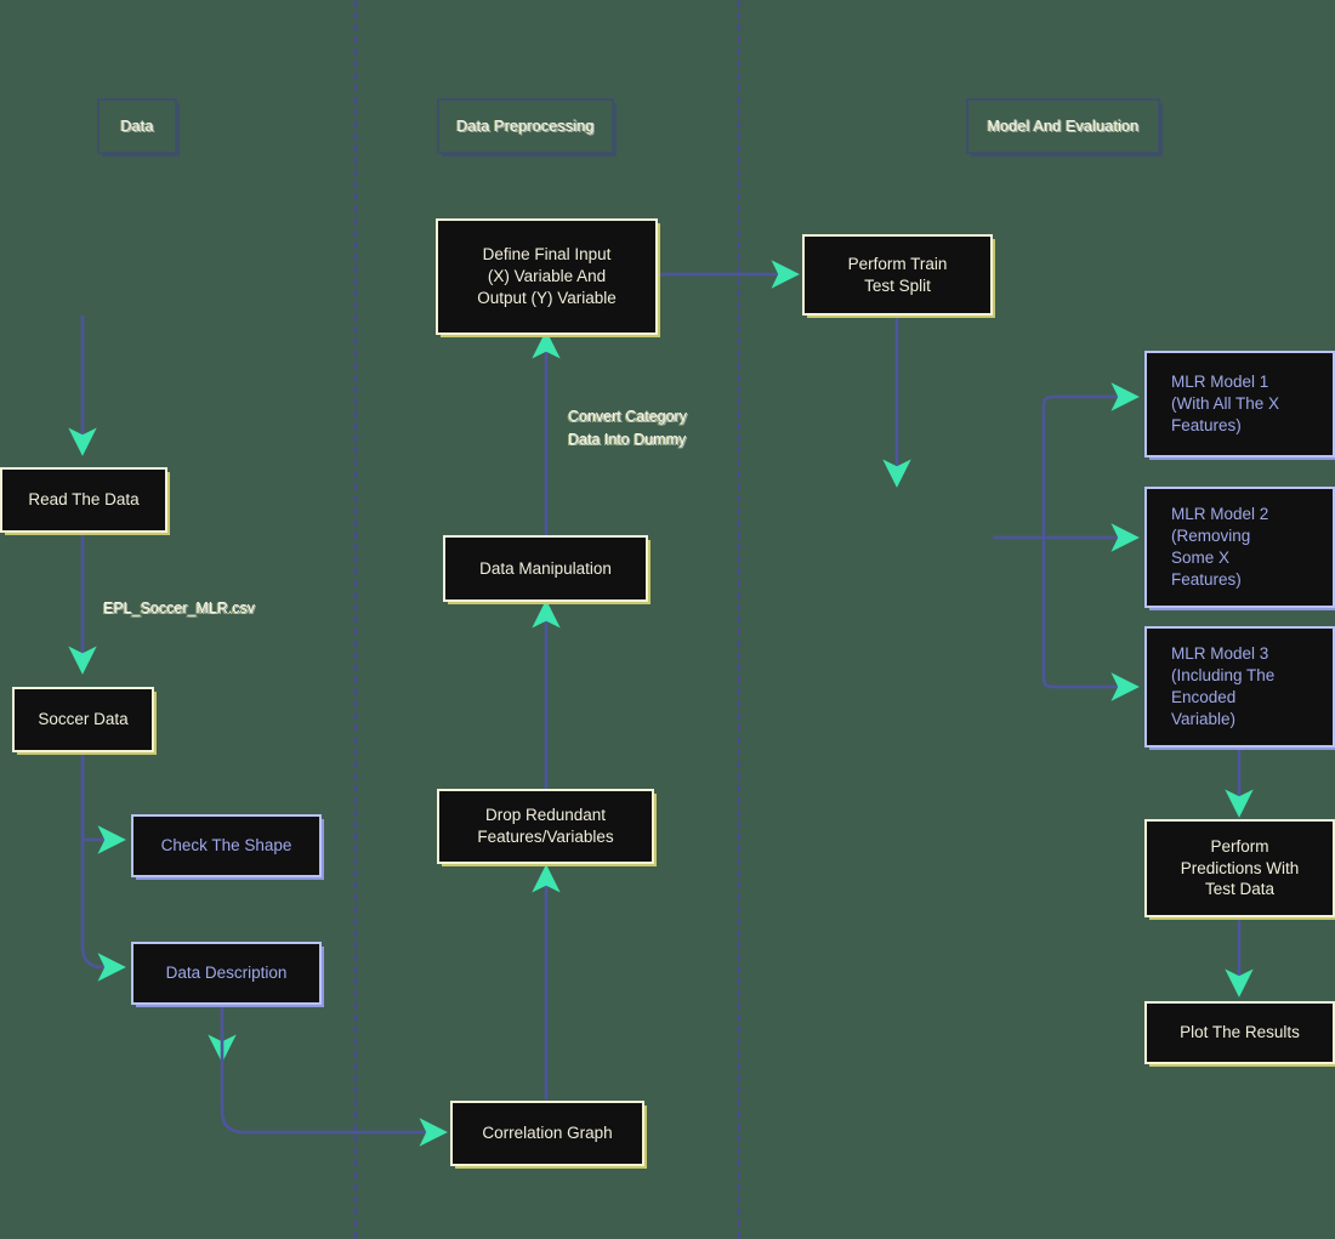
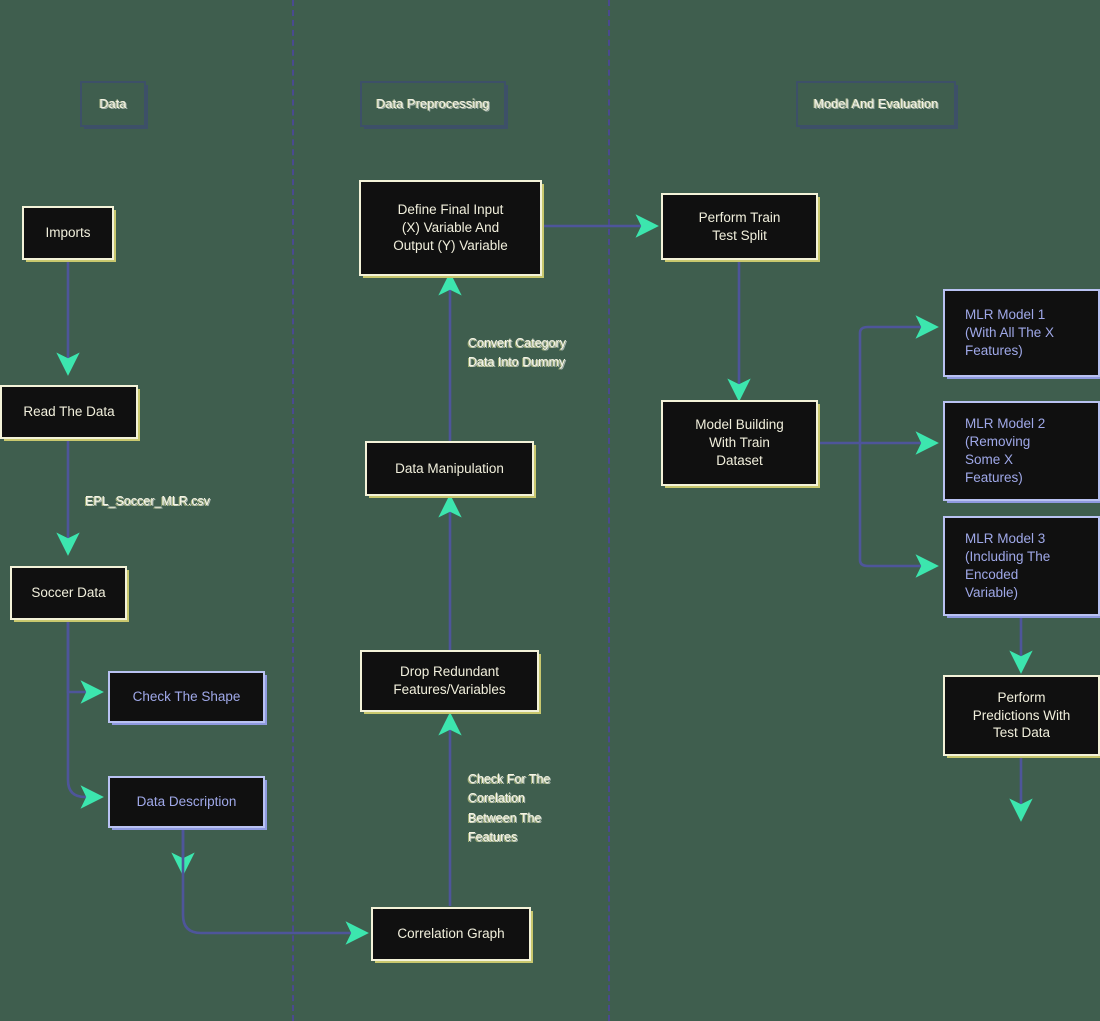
  Data
  Data Preprocessing
  Model And Evaluation
+ Imports
  Read The Data
  Soccer Data
  Check The Shape
  Data Description
  Correlation Graph
  Drop Redundant
  Features/Variables
  Data Manipulation
  Define Final Input
  (X) Variable And
  Output (Y) Variable
  Perform Train
  Test Split
+ Model Building
+ With Train
+ Dataset
  MLR Model 1
  (With All The X
  Features)
  MLR Model 2
  (Removing
  Some X
  Features)
  MLR Model 3
  (Including The
  Encoded
  Variable)
  Perform
  Predictions With
  Test Data
- Plot The Results
  EPL_Soccer_MLR.csv
  Convert Category
  Data Into Dummy
+ Check For The
+ Corelation
+ Between The
+ Features
